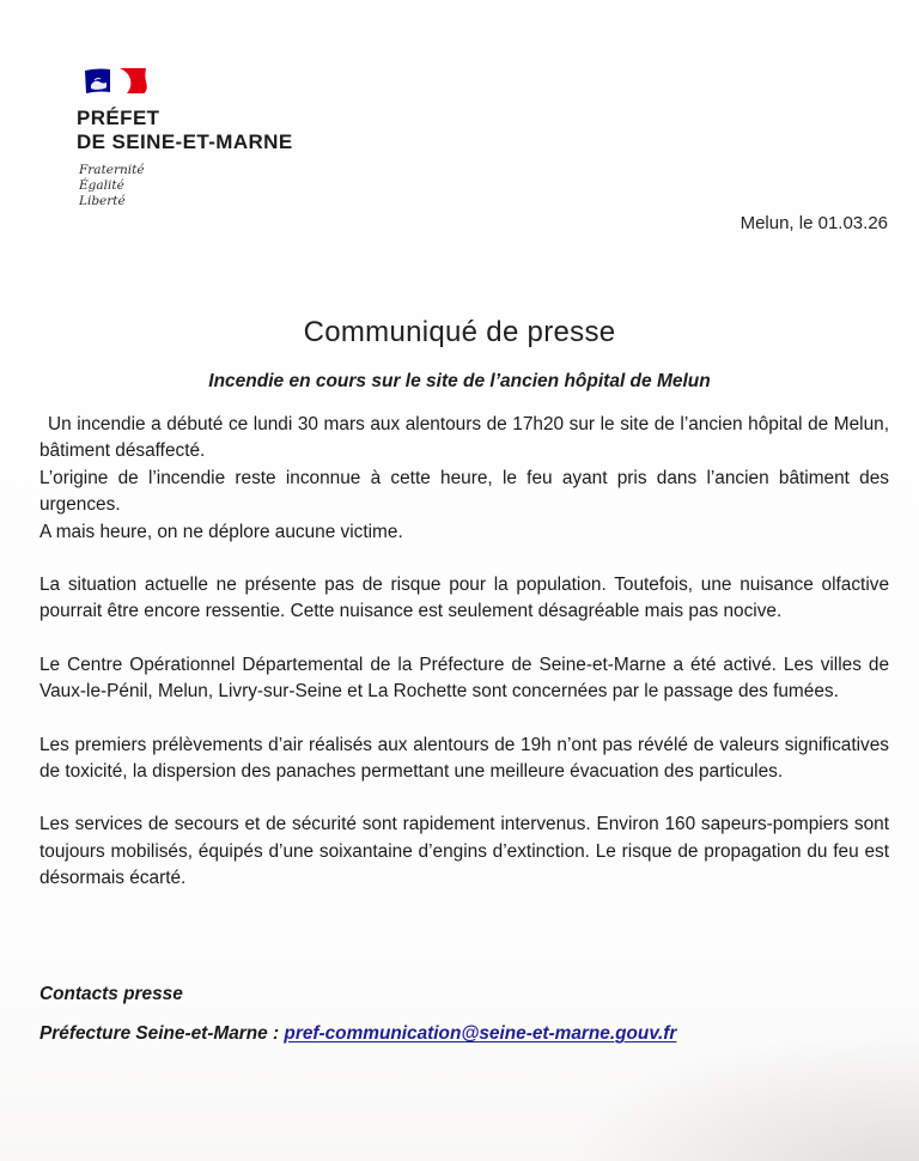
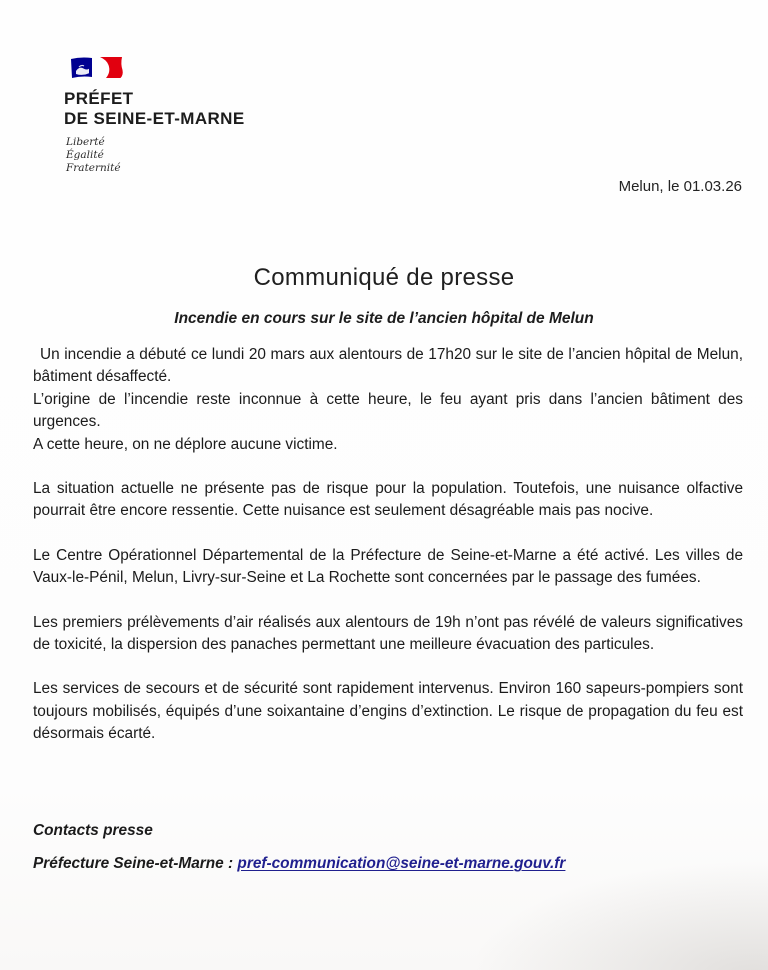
  PRÉFET
  DE SEINE-ET-MARNE
- Fraternité
+ Liberté
  Égalité
- Liberté
+ Fraternité
  Melun, le 01.03.26
  Communiqué de presse
  Incendie en cours sur le site de l’ancien hôpital de Melun
- Un incendie a débuté ce lundi 30 mars aux alentours de 17h20 sur le site de l’ancien hôpital de Melun, bâtiment désaffecté.
+ Un incendie a débuté ce lundi 20 mars aux alentours de 17h20 sur le site de l’ancien hôpital de Melun, bâtiment désaffecté.
  L’origine de l’incendie reste inconnue à cette heure, le feu ayant pris dans l’ancien bâtiment des urgences.
- A mais heure, on ne déplore aucune victime.
+ A cette heure, on ne déplore aucune victime.
  La situation actuelle ne présente pas de risque pour la population. Toutefois, une nuisance olfactive pourrait être encore ressentie. Cette nuisance est seulement désagréable mais pas nocive.
  Le Centre Opérationnel Départemental de la Préfecture de Seine-et-Marne a été activé. Les villes de Vaux-le-Pénil, Melun, Livry-sur-Seine et La Rochette sont concernées par le passage des fumées.
  Les premiers prélèvements d’air réalisés aux alentours de 19h n’ont pas révélé de valeurs significatives de toxicité, la dispersion des panaches permettant une meilleure évacuation des particules.
  Les services de secours et de sécurité sont rapidement intervenus. Environ 160 sapeurs-pompiers sont toujours mobilisés, équipés d’une soixantaine d’engins d’extinction. Le risque de propagation du feu est désormais écarté.
  Contacts presse
  Préfecture Seine-et-Marne : pref-communication@seine-et-
